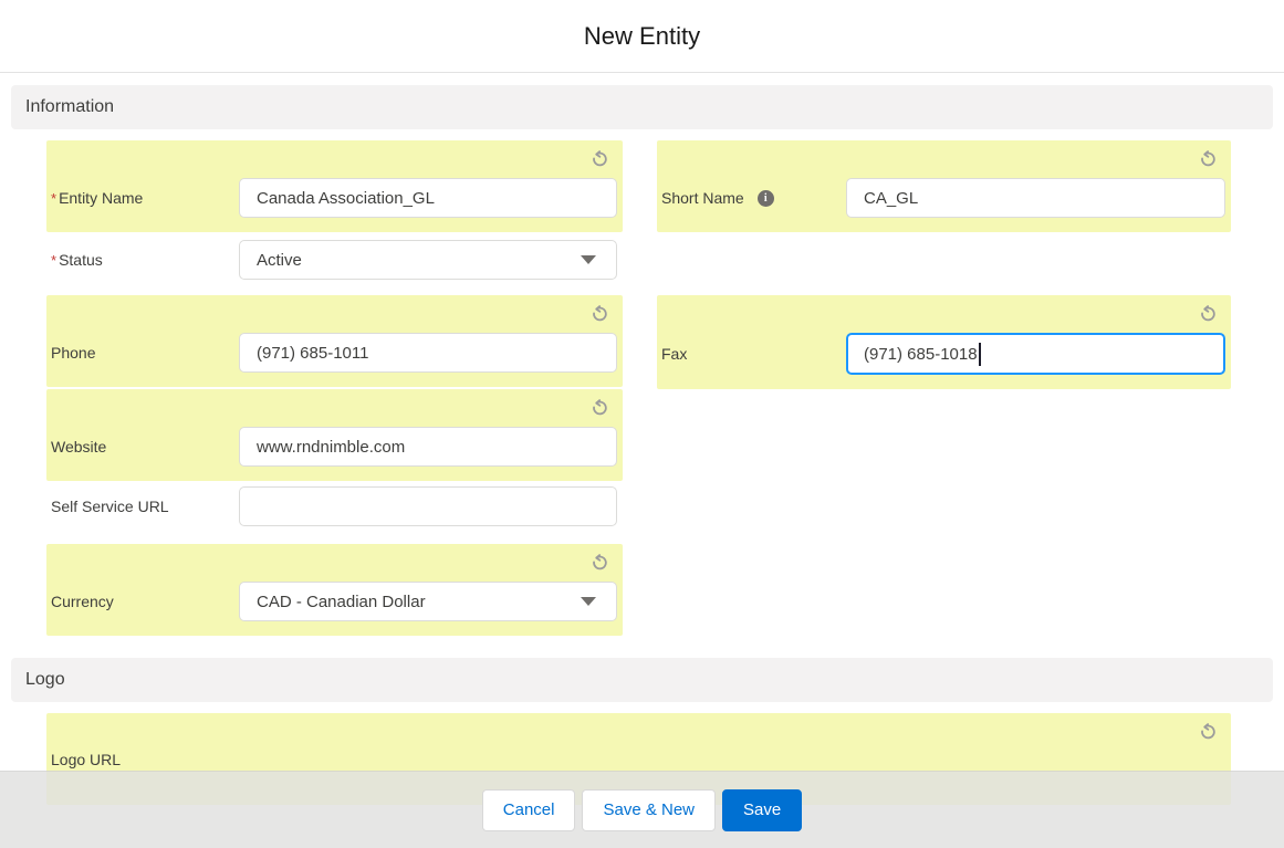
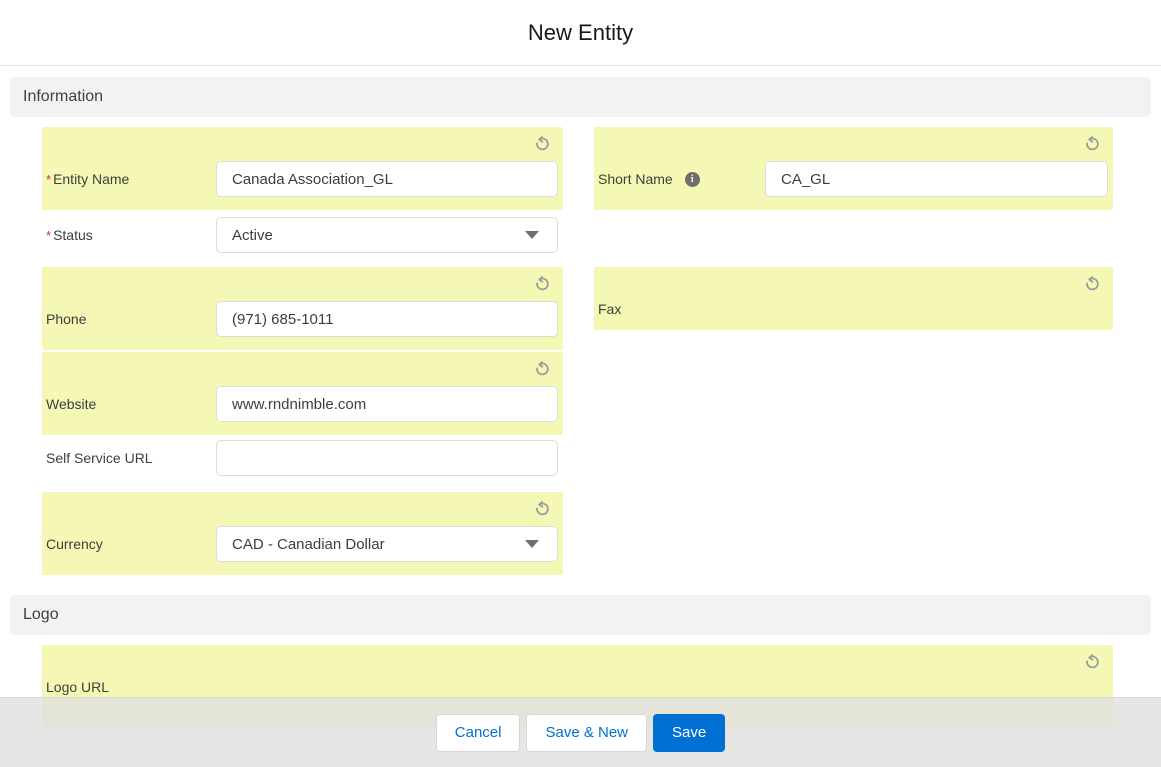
  New Entity
  Information
  *
  Entity Name
  Canada Association_GL
  *
  Status
  Active
  Phone
  (971) 685-1011
  Website
  www.rndnimble.com
  Self Service URL
  Currency
  CAD - Canadian Dollar
  Short Name
  i
  CA_GL
  Fax
- (971) 685-1018
  Logo
  Logo URL
  Cancel
  Save & New
  Save
